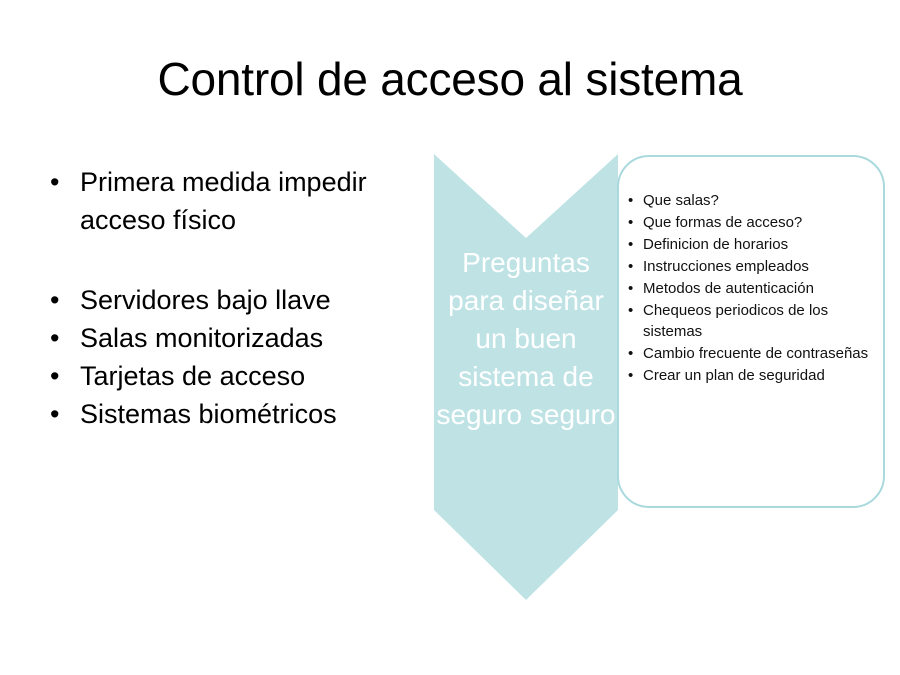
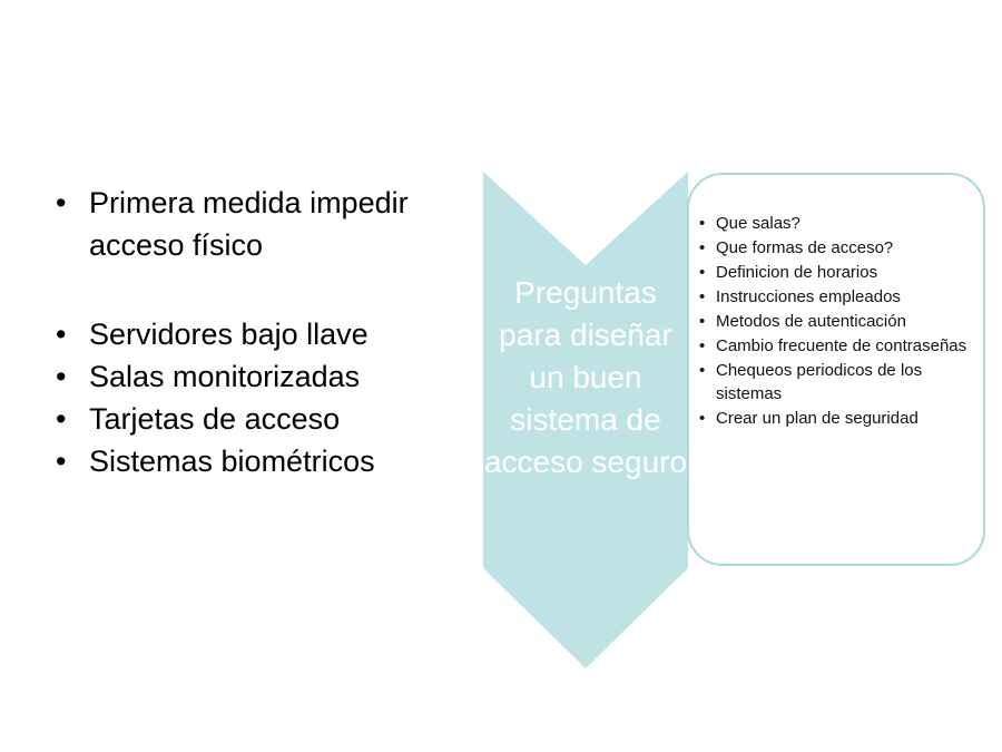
- Control de acceso al sistema
  •
  Primera medida impedir acceso físico
  •
  Servidores bajo llave
  •
  Salas monitorizadas
  •
  Tarjetas de acceso
  •
  Sistemas biométricos
- Preguntas para diseñar un buen sistema de seguro seguro
+ Preguntas para diseñar un buen sistema de acceso seguro
  •
  Que salas?
  •
  Que formas de acceso?
  •
  Definicion de horarios
  •
  Instrucciones empleados
  •
  Metodos de autenticación
  •
- Chequeos periodicos de los sistemas
+ Cambio frecuente de contraseñas
  •
- Cambio frecuente de contraseñas
+ Chequeos periodicos de los sistemas
  •
  Crear un plan de seguridad
